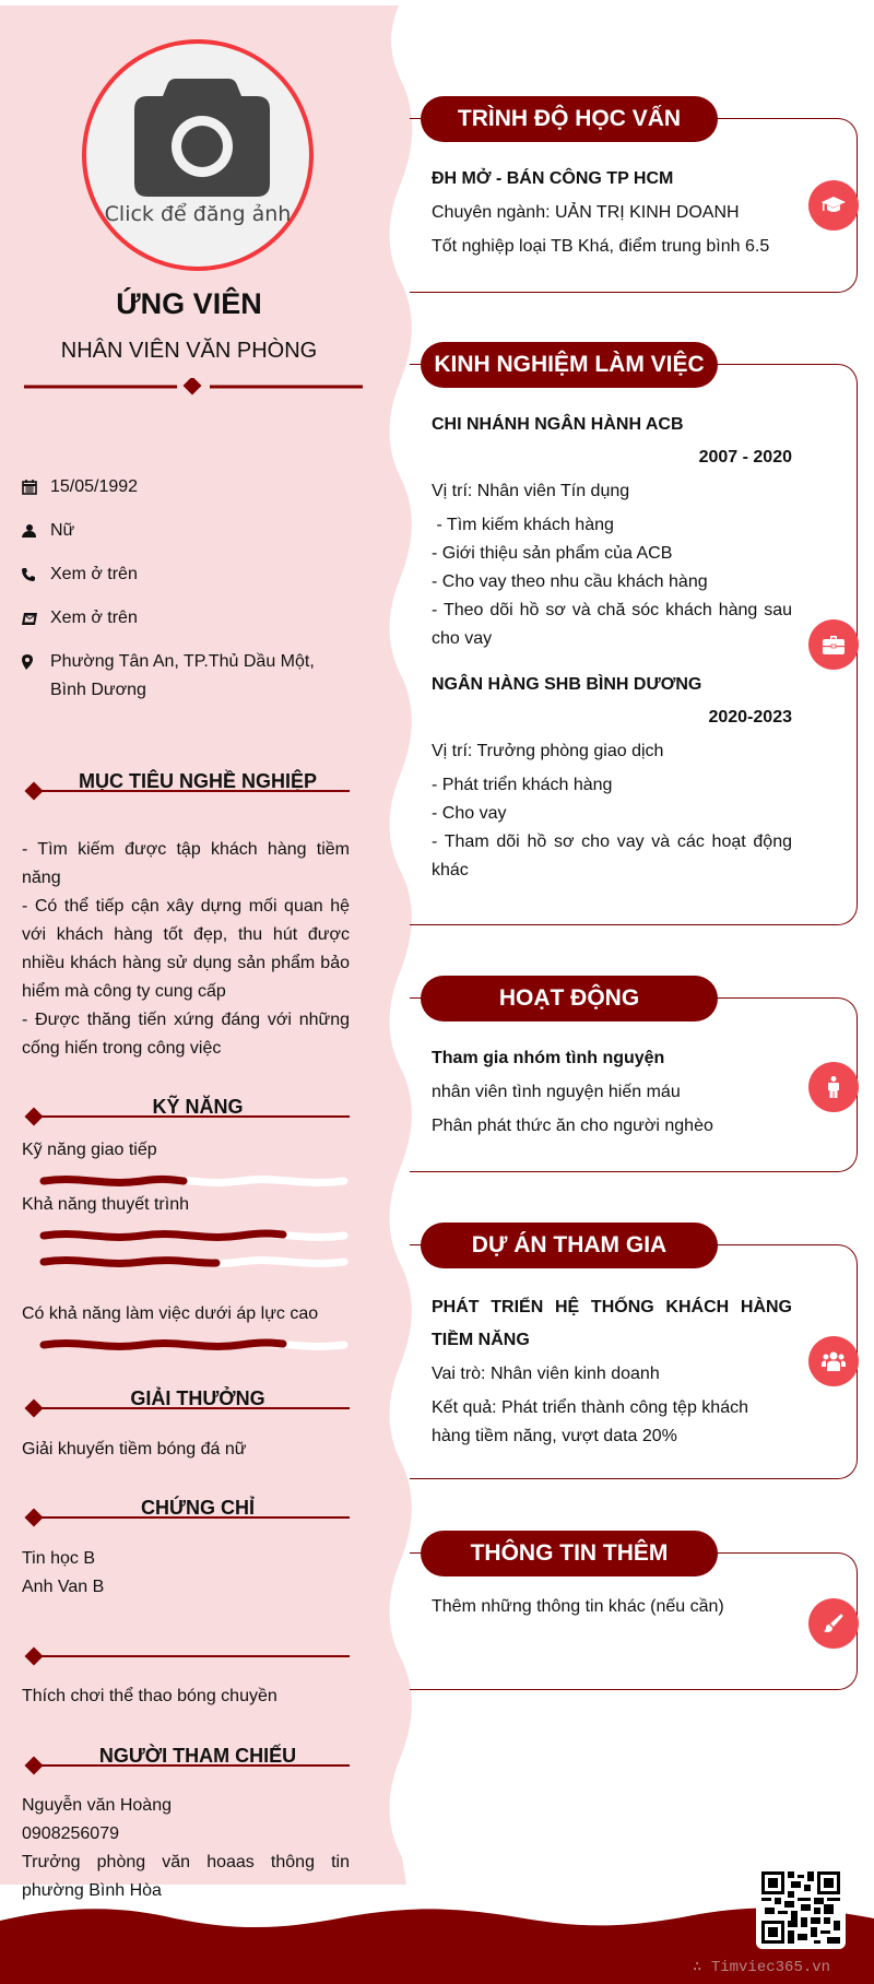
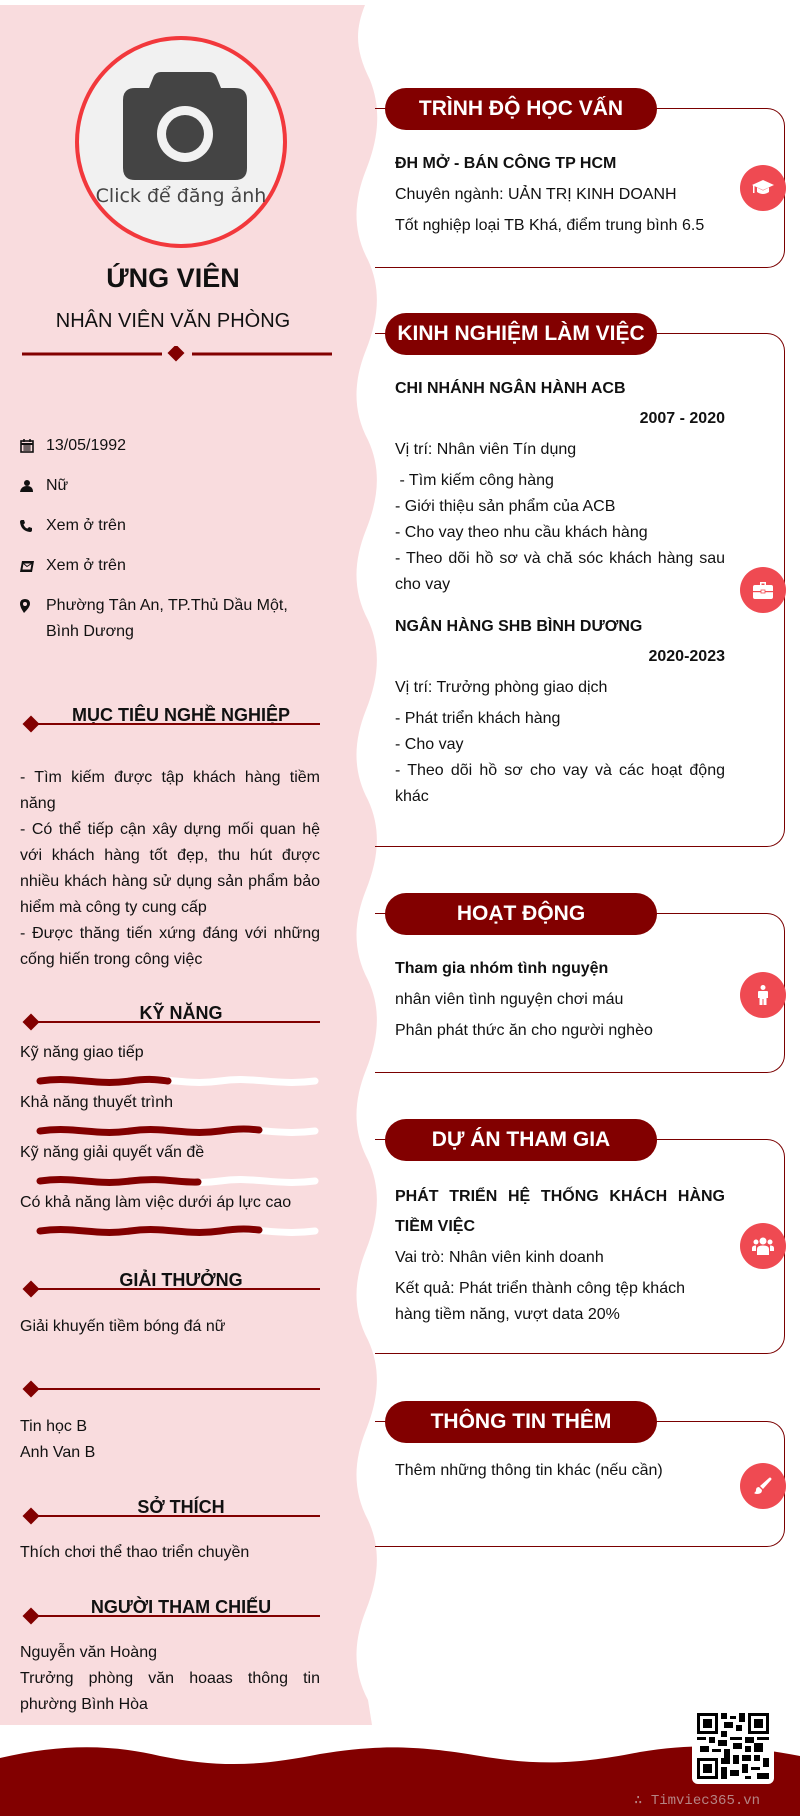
  Click để đăng ảnh
  ỨNG VIÊN
  NHÂN VIÊN VĂN PHÒNG
- 15/05/1992
+ 13/05/1992
  Nữ
  Xem ở trên
  Xem ở trên
  Phường Tân An, TP.Thủ Dầu Một, Bình Dương
  MỤC TIÊU NGHỀ NGHIỆP
  - Tìm kiếm được tập khách hàng tiềm năng
  - Có thể tiếp cận xây dựng mối quan hệ với khách hàng tốt đẹp, thu hút được nhiều khách hàng sử dụng sản phẩm bảo hiểm mà công ty cung cấp
  - Được thăng tiến xứng đáng với những cống hiến trong công việc
  KỸ NĂNG
  Kỹ năng giao tiếp
  Khả năng thuyết trình
+ Kỹ năng giải quyết vấn đề
  Có khả năng làm việc dưới áp lực cao
  GIẢI THƯỞNG
  Giải khuyến tiềm bóng đá nữ
- CHỨNG CHỈ
  Tin học B
  Anh Van B
+ SỞ THÍCH
- Thích chơi thể thao bóng chuyền
+ Thích chơi thể thao triển chuyền
  NGƯỜI THAM CHIẾU
  Nguyễn văn Hoàng
- 0908256079
  Trưởng phòng văn hoaas thông tin phường Bình Hòa
  TRÌNH ĐỘ HỌC VẤN
  ĐH MỞ - BÁN CÔNG TP HCM
  Chuyên ngành: UẢN TRỊ KINH DOANH
  Tốt nghiệp loại TB Khá, điểm trung bình 6.5
  KINH NGHIỆM LÀM VIỆC
  CHI NHÁNH NGÂN HÀNH ACB
  2007 - 2020
  Vị trí: Nhân viên Tín dụng
- - Tìm kiếm khách hàng
+ - Tìm kiếm công hàng
  - Giới thiệu sản phẩm của ACB
  - Cho vay theo nhu cầu khách hàng
  - Theo dõi hồ sơ và chă sóc khách hàng sau cho vay
  NGÂN HÀNG SHB BÌNH DƯƠNG
  2020-2023
  Vị trí: Trưởng phòng giao dịch
  - Phát triển khách hàng
  - Cho vay
- - Tham dõi hồ sơ cho vay và các hoạt động khác
+ - Theo dõi hồ sơ cho vay và các hoạt động khác
  HOẠT ĐỘNG
  Tham gia nhóm tình nguyện
- nhân viên tình nguyện hiến máu
+ nhân viên tình nguyện chơi máu
  Phân phát thức ăn cho người nghèo
  DỰ ÁN THAM GIA
- PHÁT TRIỂN HỆ THỐNG KHÁCH HÀNG TIỀM NĂNG
+ PHÁT TRIỂN HỆ THỐNG KHÁCH HÀNG TIỀM VIỆC
  Vai trò: Nhân viên kinh doanh
  Kết quả: Phát triển thành công tệp khách hàng tiềm năng, vượt data 20%
  THÔNG TIN THÊM
  Thêm những thông tin khác (nếu cần)
  ∴ Timviec365.vn
